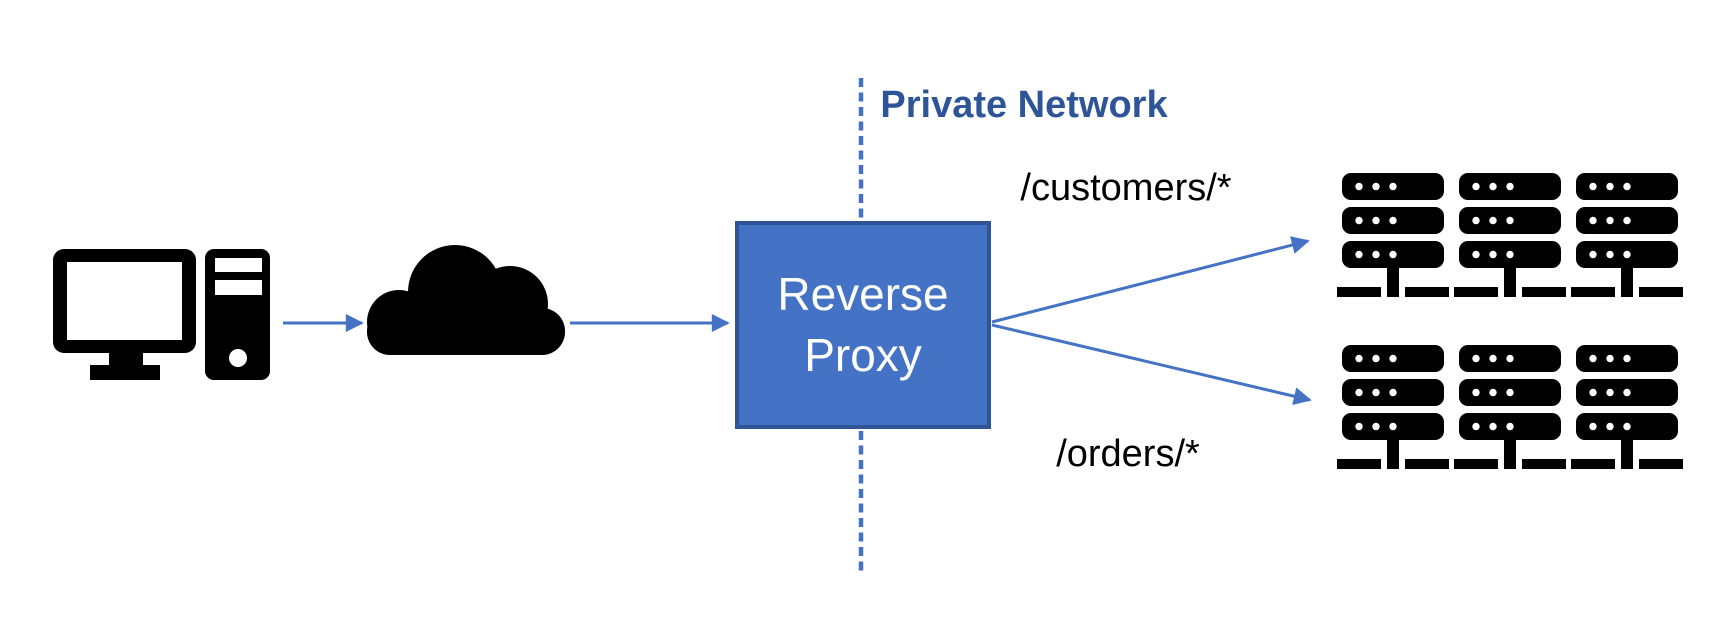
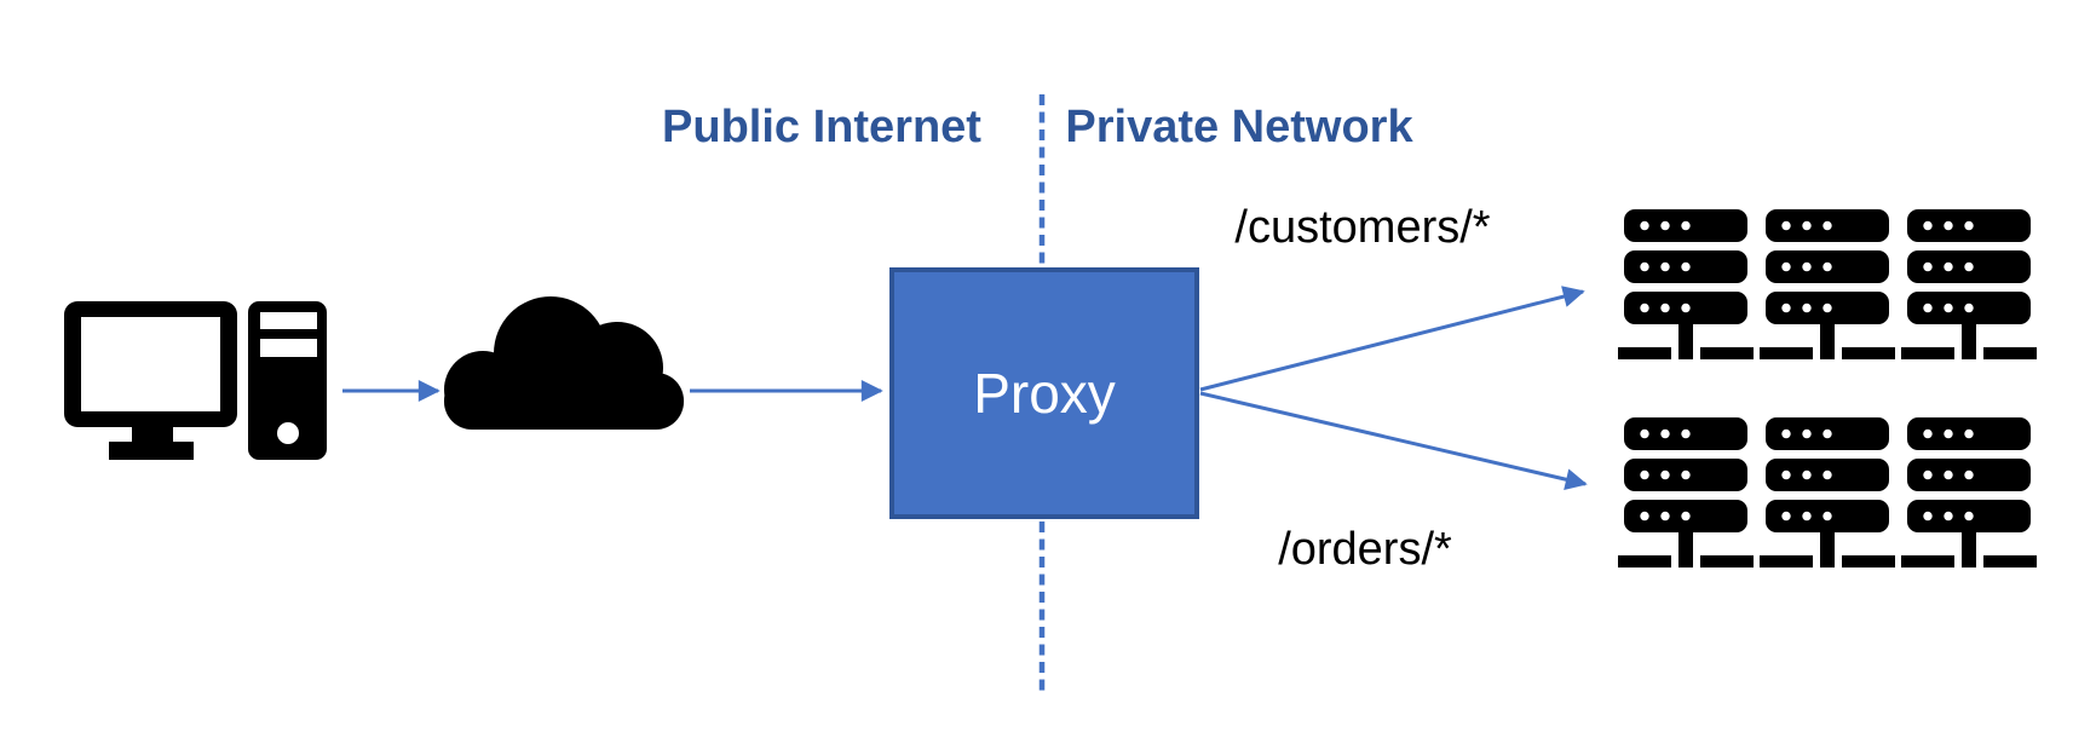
+ Public Internet
  Private Network
- Reverse
  Proxy
  /customers/*
  /orders/*
